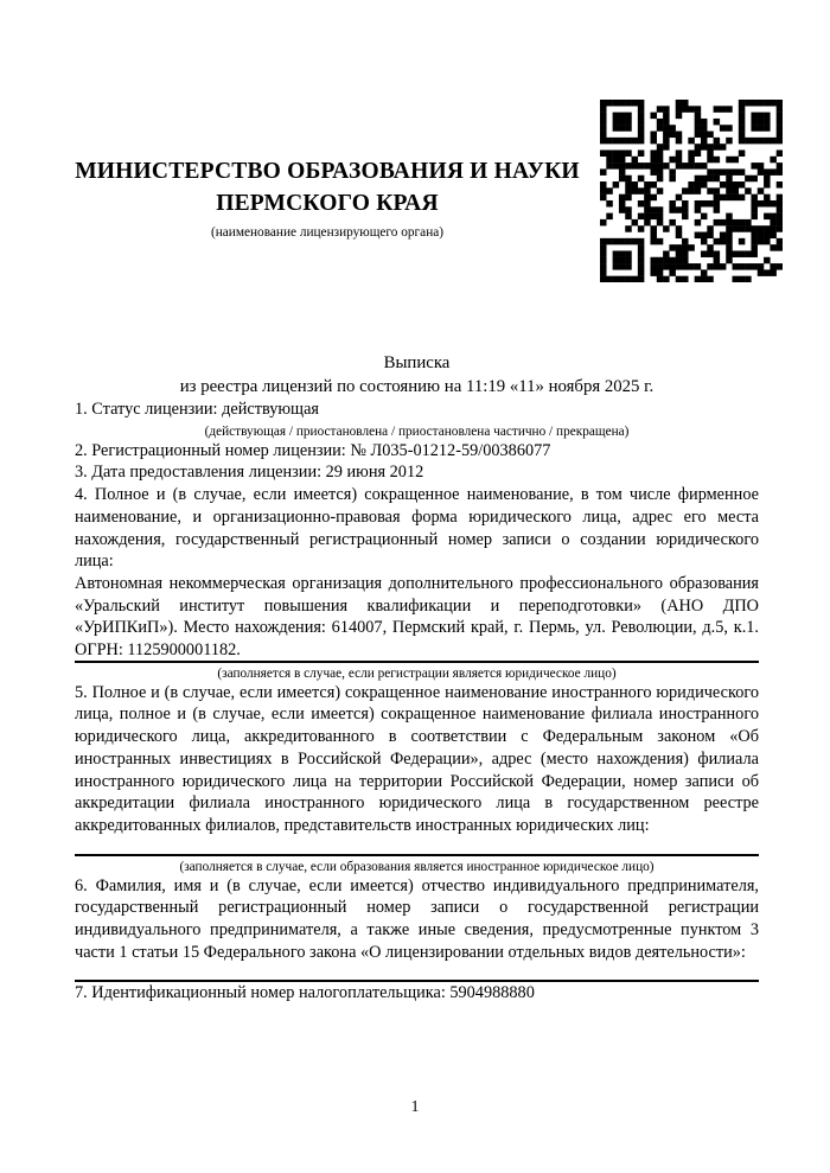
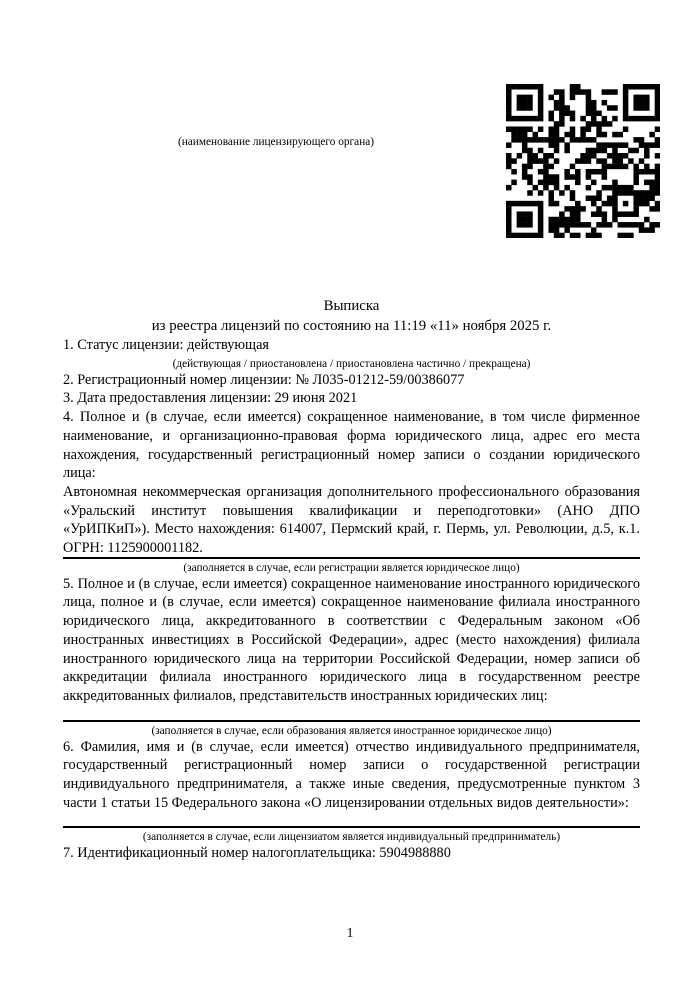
- МИНИСТЕРСТВО ОБРАЗОВАНИЯ И НАУКИ
- ПЕРМСКОГО КРАЯ
  (наименование лицензирующего органа)
  Выписка
  из реестра лицензий по состоянию на 11:19 «11» ноября 2025 г.
  1. Статус лицензии: действующая
  (действующая / приостановлена / приостановлена частично / прекращена)
  2. Регистрационный номер лицензии: № Л035-01212-59/00386077
- 3. Дата предоставления лицензии: 29 июня 2012
+ 3. Дата предоставления лицензии: 29 июня 2021
  4. Полное и (в случае, если имеется) сокращенное наименование, в том числе фирменное наименование, и организационно-правовая форма юридического лица, адрес его места нахождения, государственный регистрационный номер записи о создании юридического лица:
  Автономная некоммерческая организация дополнительного профессионального образования «Уральский институт повышения квалификации и переподготовки» (АНО ДПО «УрИПКиП»). Место нахождения: 614007, Пермский край, г. Пермь, ул. Революции, д.5, к.1. ОГРН: 1125900001182.
  (заполняется в случае, если регистрации является юридическое лицо)
  5. Полное и (в случае, если имеется) сокращенное наименование иностранного юридического лица, полное и (в случае, если имеется) сокращенное наименование филиала иностранного юридического лица, аккредитованного в соответствии с Федеральным законом «Об иностранных инвестициях в Российской Федерации», адрес (место нахождения) филиала иностранного юридического лица на территории Российской Федерации, номер записи об аккредитации филиала иностранного юридического лица в государственном реестре аккредитованных филиалов, представительств иностранных юридических лиц:
  (заполняется в случае, если образования является иностранное юридическое лицо)
  6. Фамилия, имя и (в случае, если имеется) отчество индивидуального предпринимателя, государственный регистрационный номер записи о государственной регистрации индивидуального предпринимателя, а также иные сведения, предусмотренные пунктом 3 части 1 статьи 15 Федерального закона «О лицензировании отдельных видов деятельности»:
+ (заполняется в случае, если лицензиатом является индивидуальный предприниматель)
  7. Идентификационный номер налогоплательщика: 5904988880
  1
